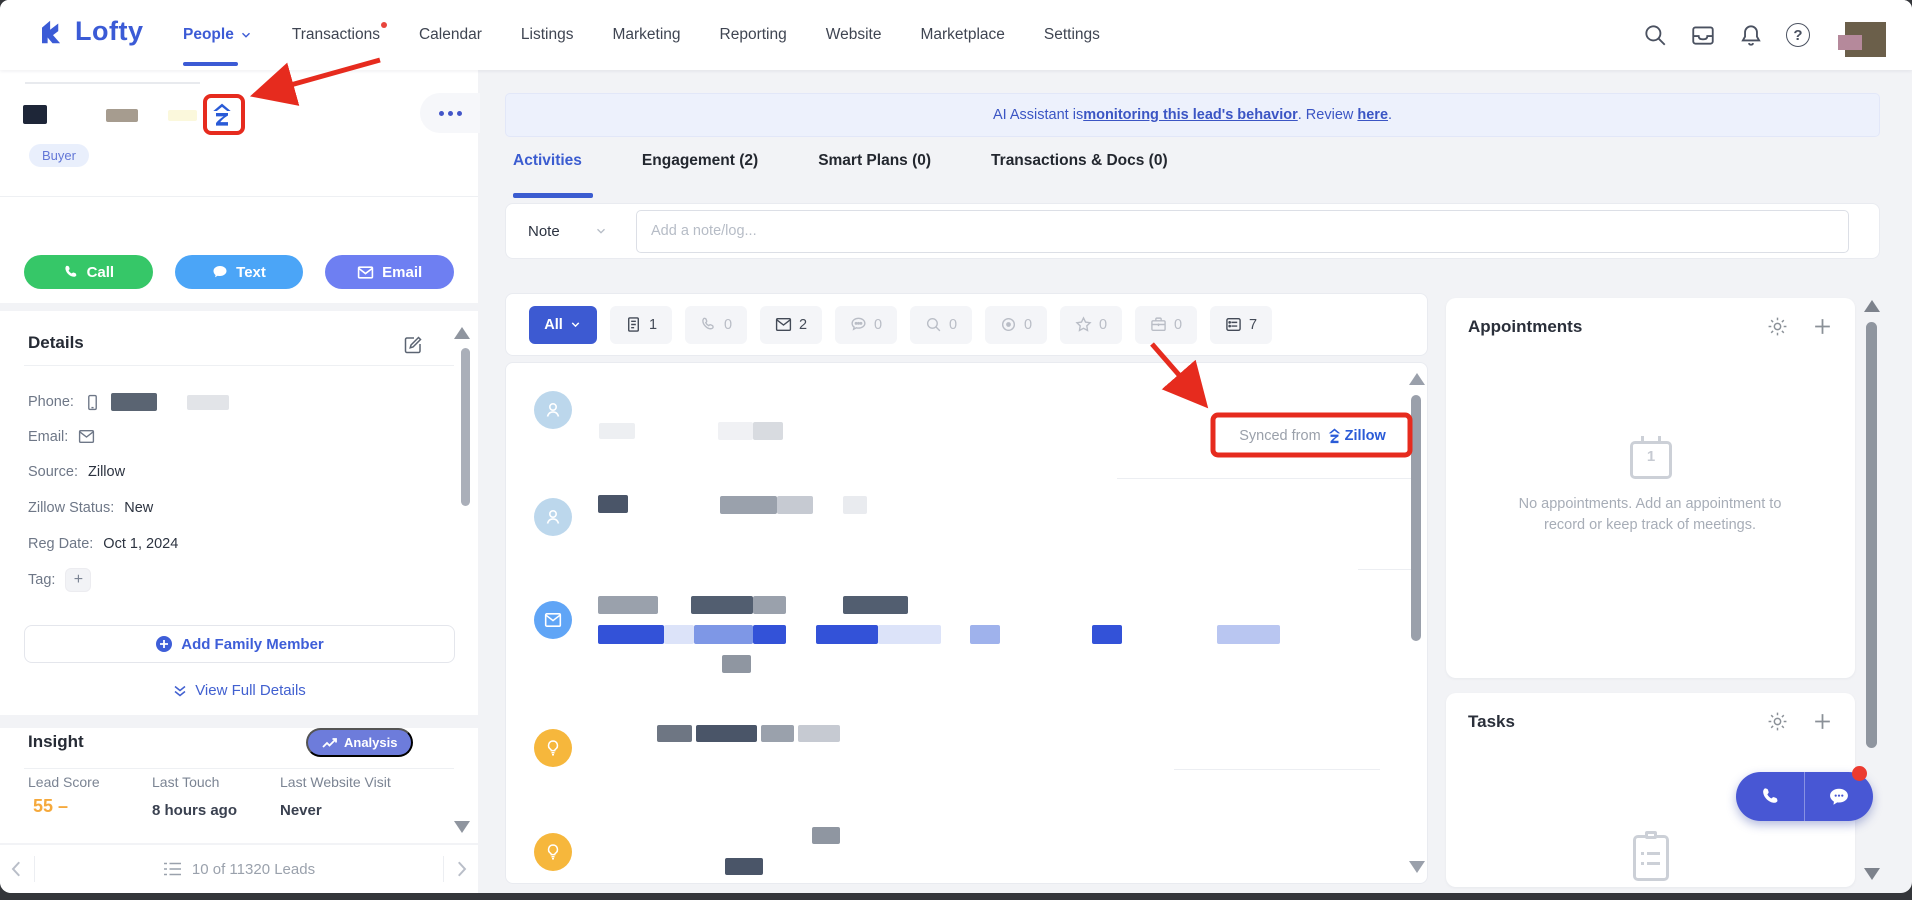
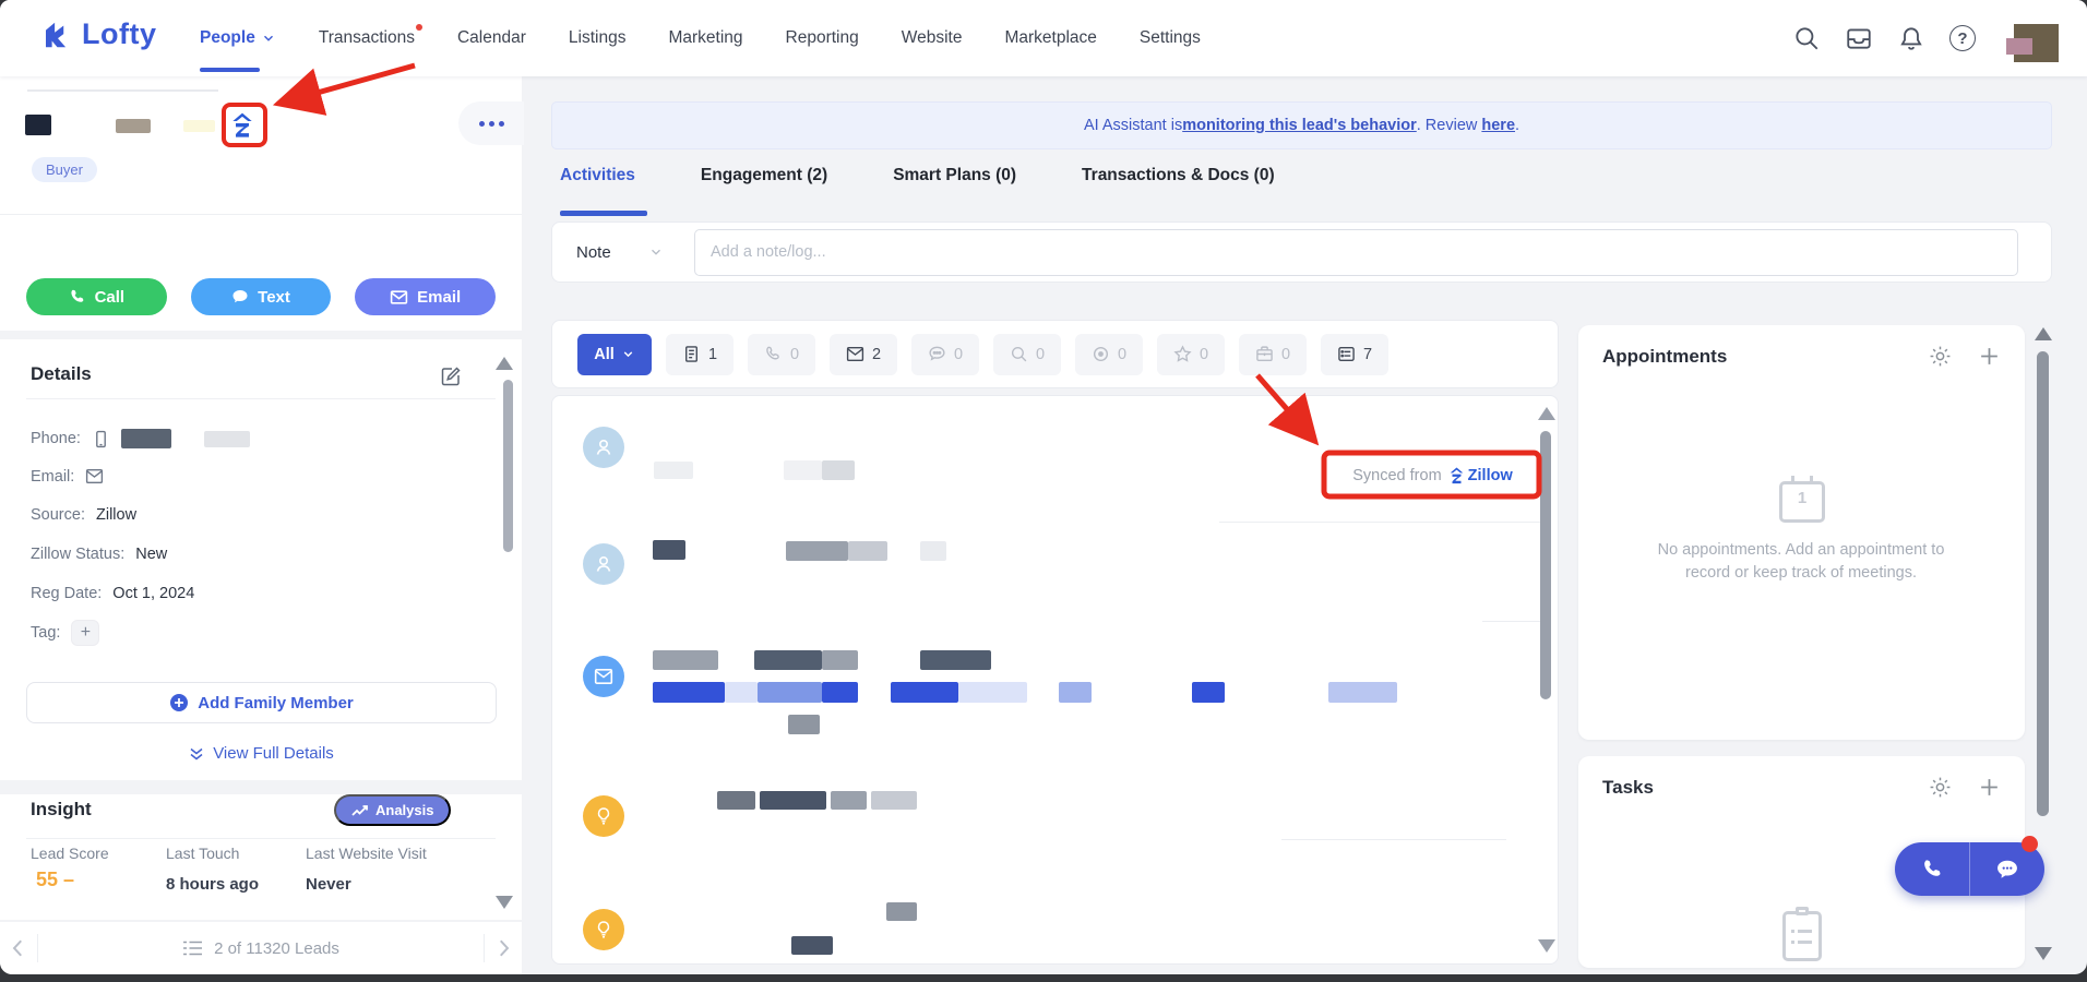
  Lofty
  People
  Transactions
  Calendar
  Listings
  Marketing
  Reporting
  Website
  Marketplace
  Settings
  ?
  Buyer
  Call
  Text
  Email
  Details
  Phone:
  Email:
  Source:
  Zillow
  Zillow Status:
  New
  Reg Date:
  Oct 1, 2024
  Tag:
  +
  Add Family Member
  View Full Details
  Insight
  Analysis
  Lead Score
  Last Touch
  Last Website Visit
  55 –
  8 hours ago
  Never
- 10 of 11320 Leads
+ 2 of 11320 Leads
  AI Assistant is
  monitoring this lead's behavior
  . Review
  here
  .
  Activities
  Engagement (2)
  Smart Plans (0)
  Transactions & Docs (0)
  Note
  Add a note/log...
  All
  1
  0
  2
  0
  0
  0
  0
  0
  7
  Synced from
  Zillow
  Appointments
  1
  No appointments. Add an appointment to record or keep track of meetings.
  Tasks
